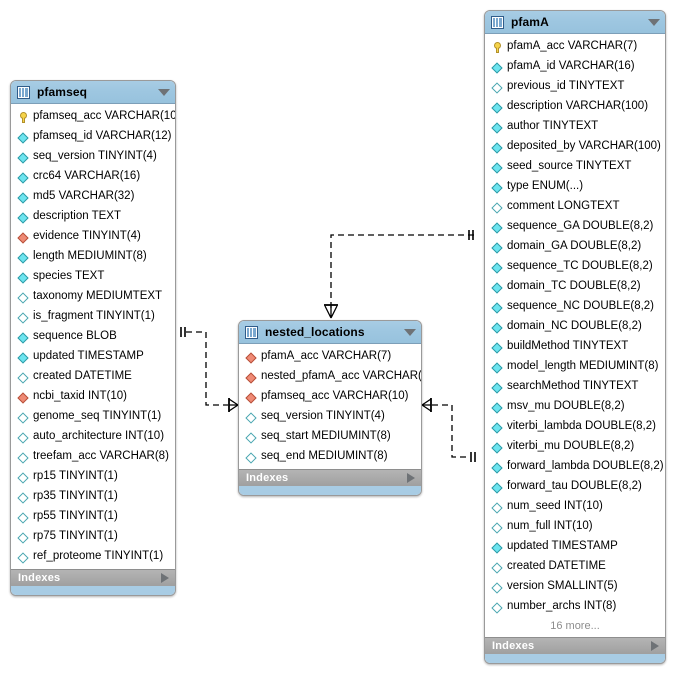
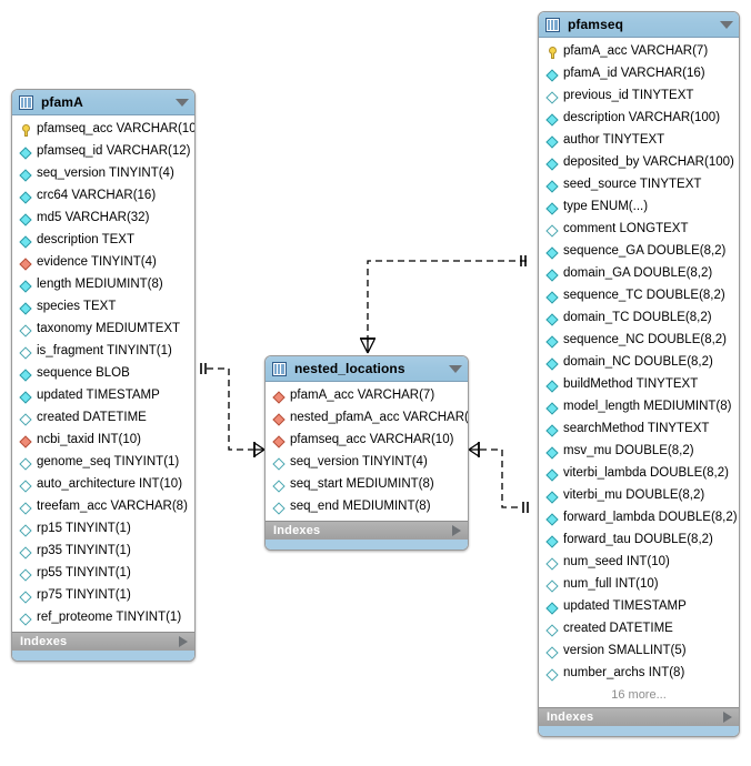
- pfamseq
+ pfamA
  pfamseq_acc VARCHAR(10
  pfamseq_id VARCHAR(12)
  seq_version TINYINT(4)
  crc64 VARCHAR(16)
  md5 VARCHAR(32)
  description TEXT
  evidence TINYINT(4)
  length MEDIUMINT(8)
  species TEXT
  taxonomy MEDIUMTEXT
  is_fragment TINYINT(1)
  sequence BLOB
  updated TIMESTAMP
  created DATETIME
  ncbi_taxid INT(10)
  genome_seq TINYINT(1)
  auto_architecture INT(10)
  treefam_acc VARCHAR(8)
  rp15 TINYINT(1)
  rp35 TINYINT(1)
  rp55 TINYINT(1)
  rp75 TINYINT(1)
  ref_proteome TINYINT(1)
  Indexes
  nested_locations
  pfamA_acc VARCHAR(7)
  nested_pfamA_acc VARCHAR(
  pfamseq_acc VARCHAR(10)
  seq_version TINYINT(4)
  seq_start MEDIUMINT(8)
  seq_end MEDIUMINT(8)
  Indexes
- pfamA
+ pfamseq
  pfamA_acc VARCHAR(7)
  pfamA_id VARCHAR(16)
  previous_id TINYTEXT
  description VARCHAR(100)
  author TINYTEXT
  deposited_by VARCHAR(100)
  seed_source TINYTEXT
  type ENUM(...)
  comment LONGTEXT
  sequence_GA DOUBLE(8,2)
  domain_GA DOUBLE(8,2)
  sequence_TC DOUBLE(8,2)
  domain_TC DOUBLE(8,2)
  sequence_NC DOUBLE(8,2)
  domain_NC DOUBLE(8,2)
  buildMethod TINYTEXT
  model_length MEDIUMINT(8)
  searchMethod TINYTEXT
  msv_mu DOUBLE(8,2)
  viterbi_lambda DOUBLE(8,2)
  viterbi_mu DOUBLE(8,2)
  forward_lambda DOUBLE(8,2)
  forward_tau DOUBLE(8,2)
  num_seed INT(10)
  num_full INT(10)
  updated TIMESTAMP
  created DATETIME
  version SMALLINT(5)
  number_archs INT(8)
  16 more...
  Indexes
